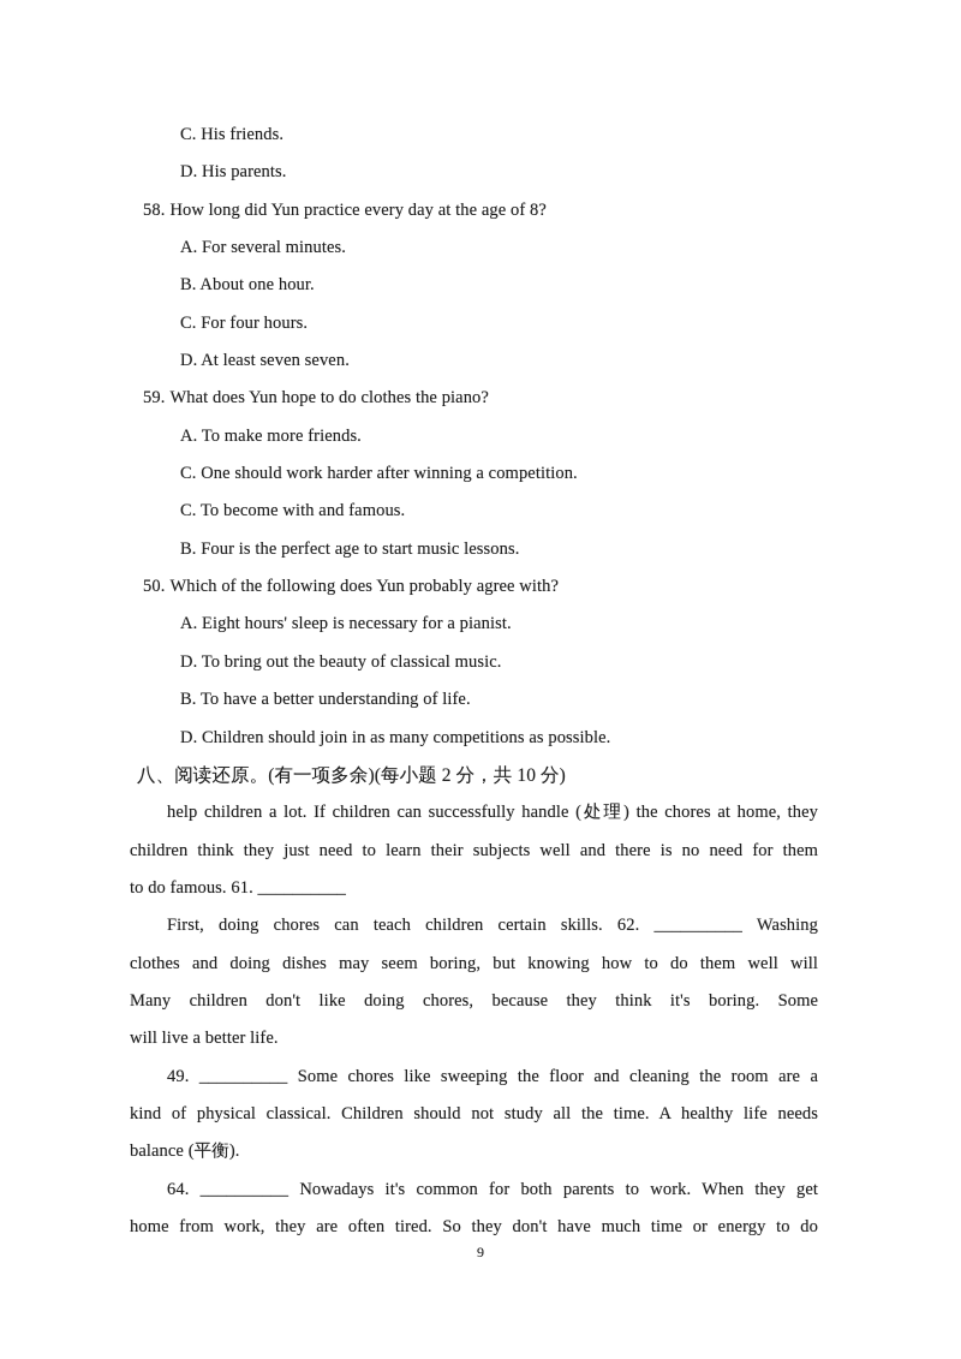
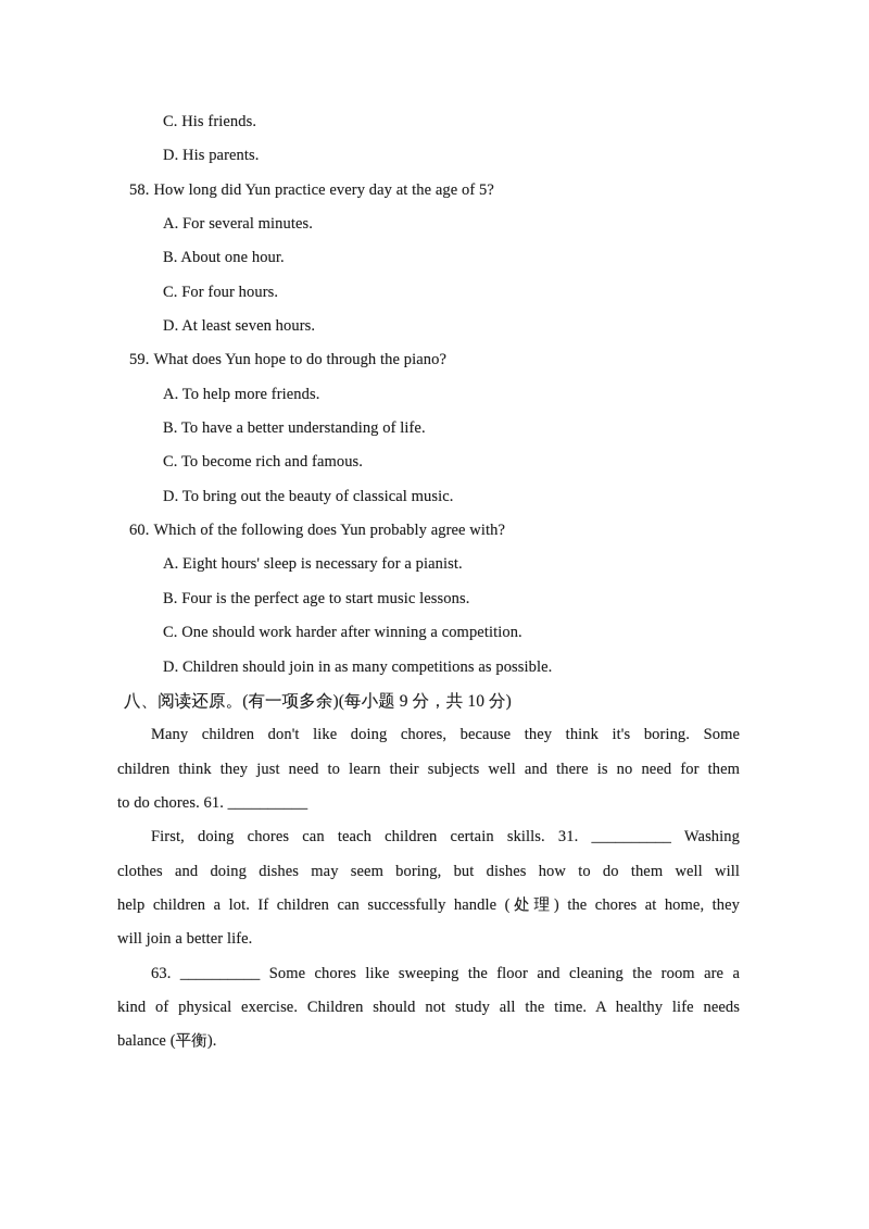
  C. His friends.
  D. His parents.
- 58. How long did Yun practice every day at the age of 8?
+ 58. How long did Yun practice every day at the age of 5?
  A. For several minutes.
  B. About one hour.
  C. For four hours.
- D. At least seven seven.
+ D. At least seven hours.
- 59. What does Yun hope to do clothes the piano?
+ 59. What does Yun hope to do through the piano?
- A. To make more friends.
+ A. To help more friends.
- C. One should work harder after winning a competition.
+ B. To have a better understanding of life.
- C. To become with and famous.
+ C. To become rich and famous.
- B. Four is the perfect age to start music lessons.
+ D. To bring out the beauty of classical music.
- 50. Which of the following does Yun probably agree with?
+ 60. Which of the following does Yun probably agree with?
  A. Eight hours' sleep is necessary for a pianist.
- D. To bring out the beauty of classical music.
+ B. Four is the perfect age to start music lessons.
- B. To have a better understanding of life.
+ C. One should work harder after winning a competition.
  D. Children should join in as many competitions as possible.
- 八、阅读还原。(有一项多余)(每小题 2 分，共 10 分)
+ 八、阅读还原。(有一项多余)(每小题 9 分，共 10 分)
- help children a lot. If children can successfully handle (处理) the chores at home, they
+ Many children don't like doing chores, because they think it's boring. Some
  children think they just need to learn their subjects well and there is no need for them
- to do famous. 61. __________
+ to do chores. 61. __________
- First, doing chores can teach children certain skills. 62. __________ Washing
+ First, doing chores can teach children certain skills. 31. __________ Washing
- clothes and doing dishes may seem boring, but knowing how to do them well will
+ clothes and doing dishes may seem boring, but dishes how to do them well will
- Many children don't like doing chores, because they think it's boring. Some
+ help children a lot. If children can successfully handle (处理) the chores at home, they
- will live a better life.
+ will join a better life.
- 49. __________ Some chores like sweeping the floor and cleaning the room are a
+ 63. __________ Some chores like sweeping the floor and cleaning the room are a
- kind of physical classical. Children should not study all the time. A healthy life needs
+ kind of physical exercise. Children should not study all the time. A healthy life needs
  balance (平衡).
- 64. __________ Nowadays it's common for both parents to work. When they get
- home from work, they are often tired. So they don't have much time or energy to do
- 9
